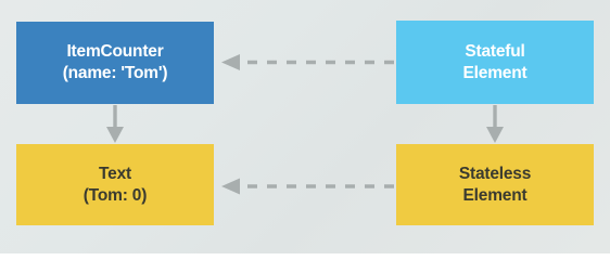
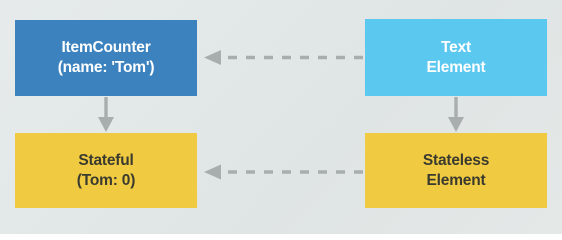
  ItemCounter
  (name: 'Tom')
- Text
+ Stateful
  (Tom: 0)
- Stateful
+ Text
  Element
  Stateless
  Element
